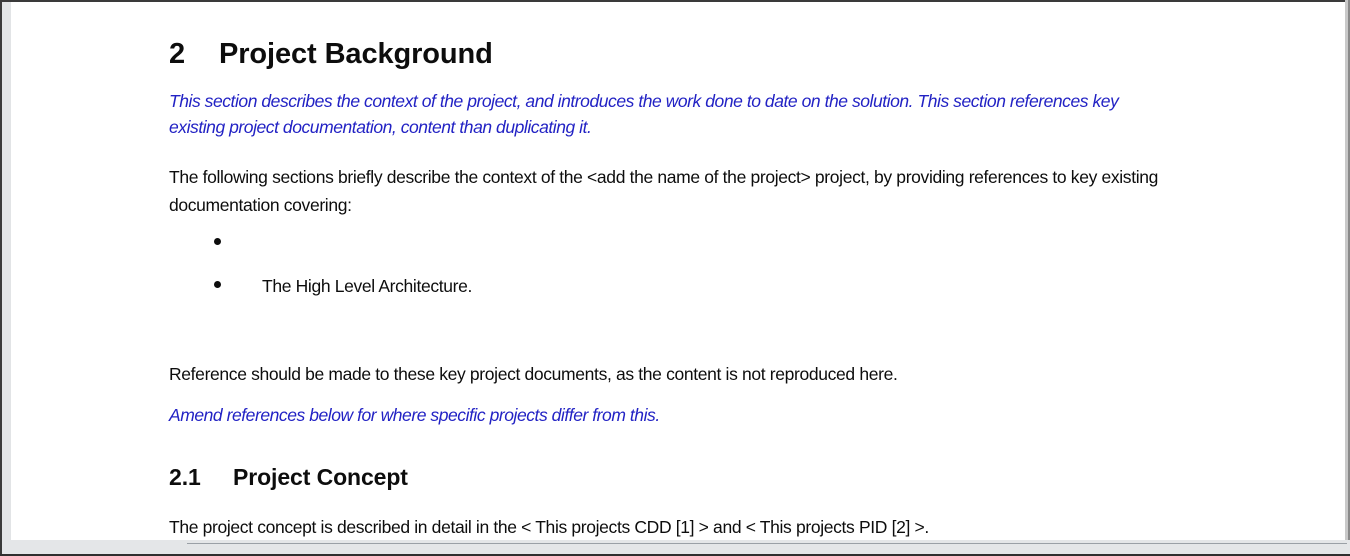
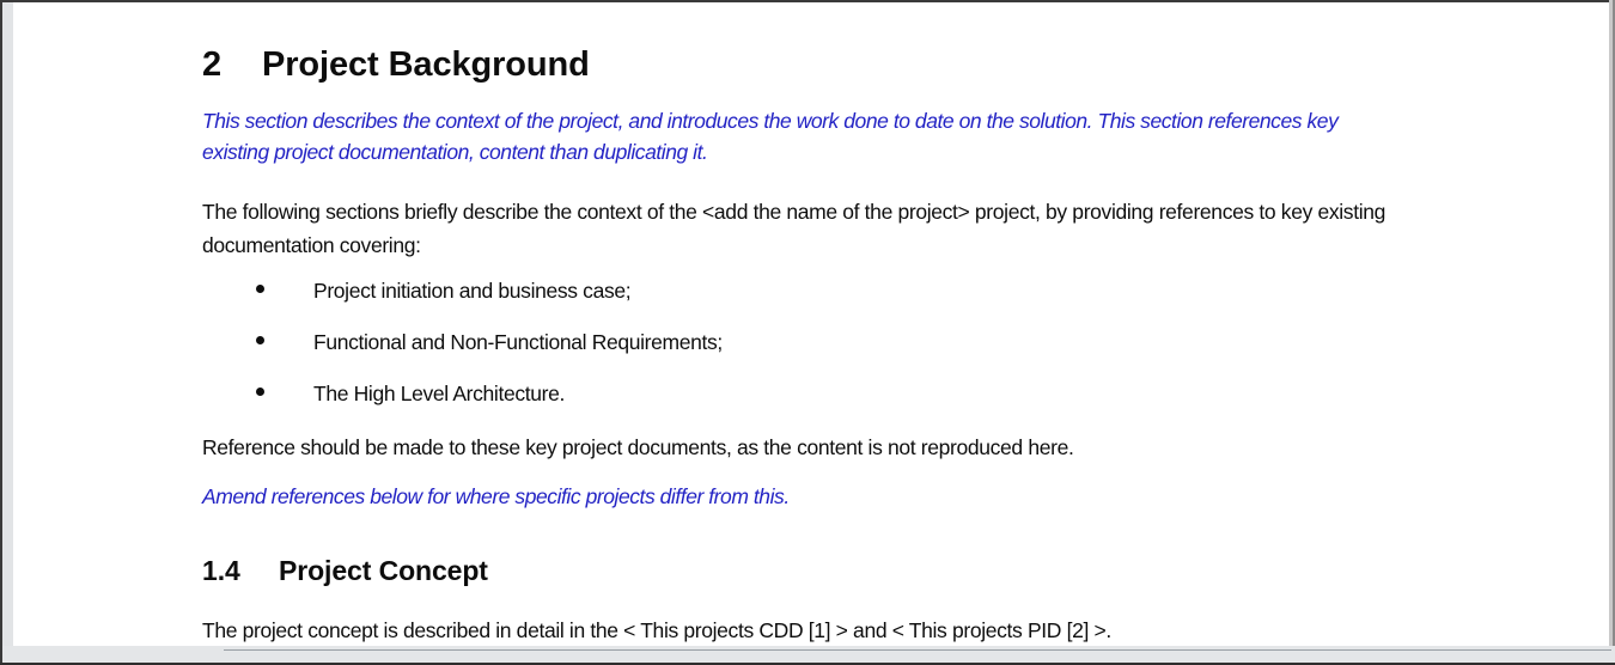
  2 Project Background
  This section describes the context of the project, and introduces the work done to date on the solution. This section references key existing project documentation, content than duplicating it.
  The following sections briefly describe the context of the <add the name of the project> project, by providing references to key existing documentation covering:
+ Project initiation and business case;
+ Functional and Non-Functional Requirements;
  The High Level Architecture.
  Reference should be made to these key project documents, as the content is not reproduced here.
  Amend references below for where specific projects differ from this.
- 2.1 Project Concept
+ 1.4 Project Concept
  The project concept is described in detail in the < This projects CDD [1] > and < This projects PID [2] >.
